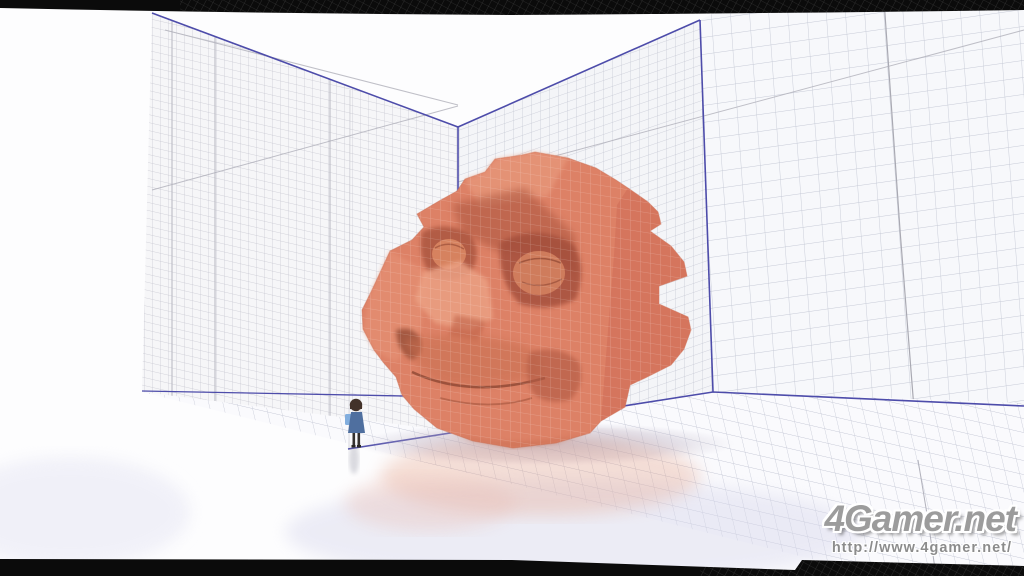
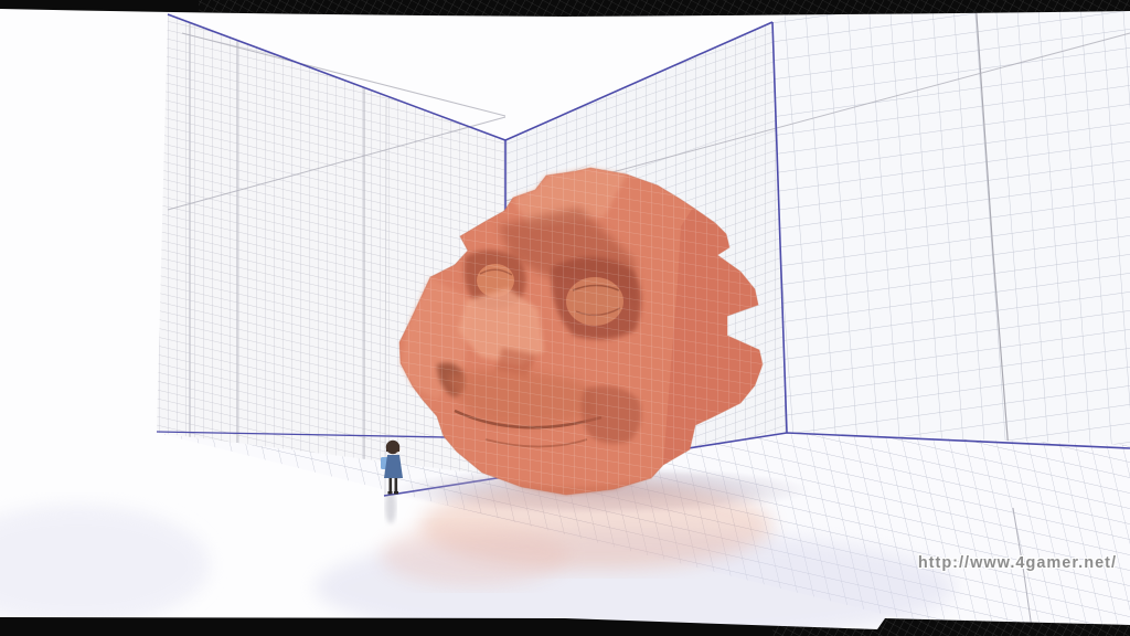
- 4Gamer.net
  http://www.4gamer.net/
